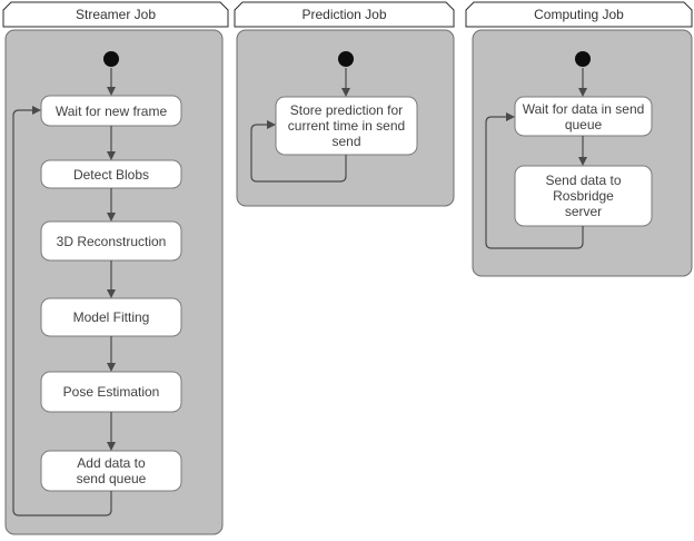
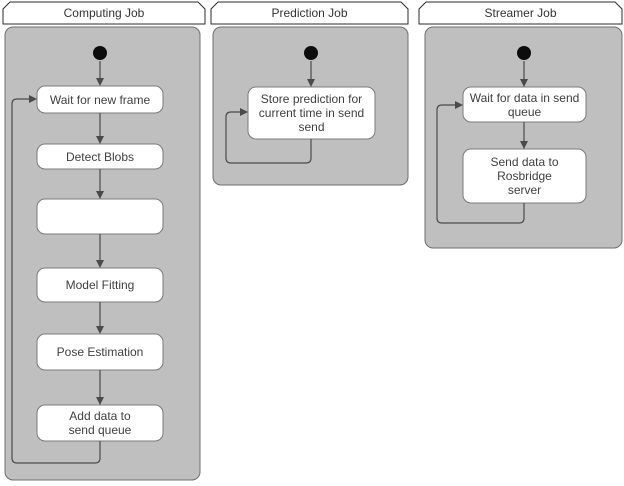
- Streamer Job
+ Computing Job
  Prediction Job
- Computing Job
+ Streamer Job
  Wait for new frame
  Detect Blobs
- 3D Reconstruction
  Model Fitting
  Pose Estimation
  Add data to send queue
  Store prediction for current time in send send
  Wait for data in send queue
  Send data to Rosbridge server
